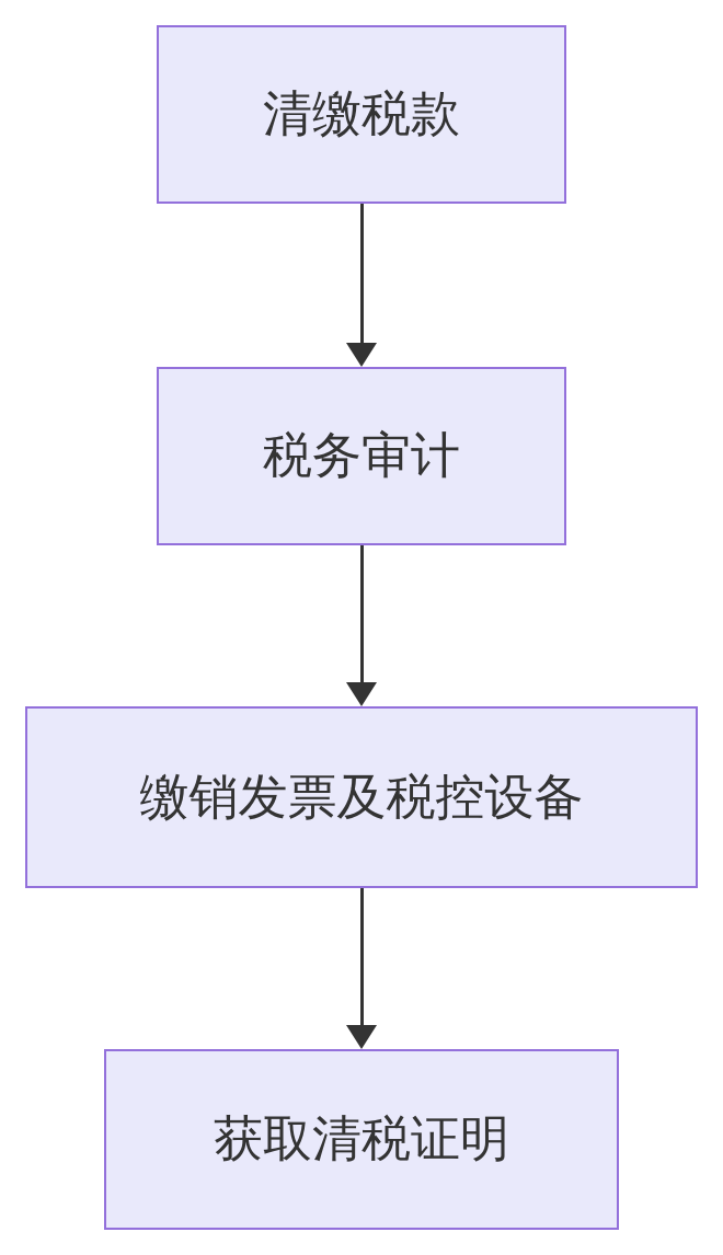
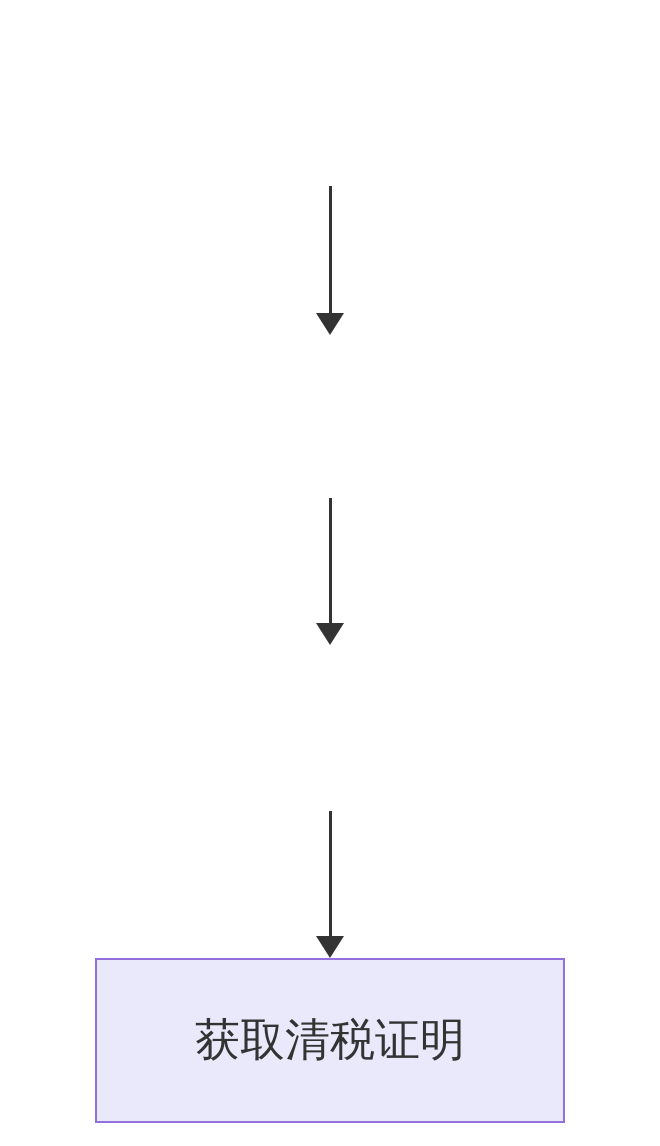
- 清缴税款
- 税务审计
- 缴销发票及税控设备
  获取清税证明
